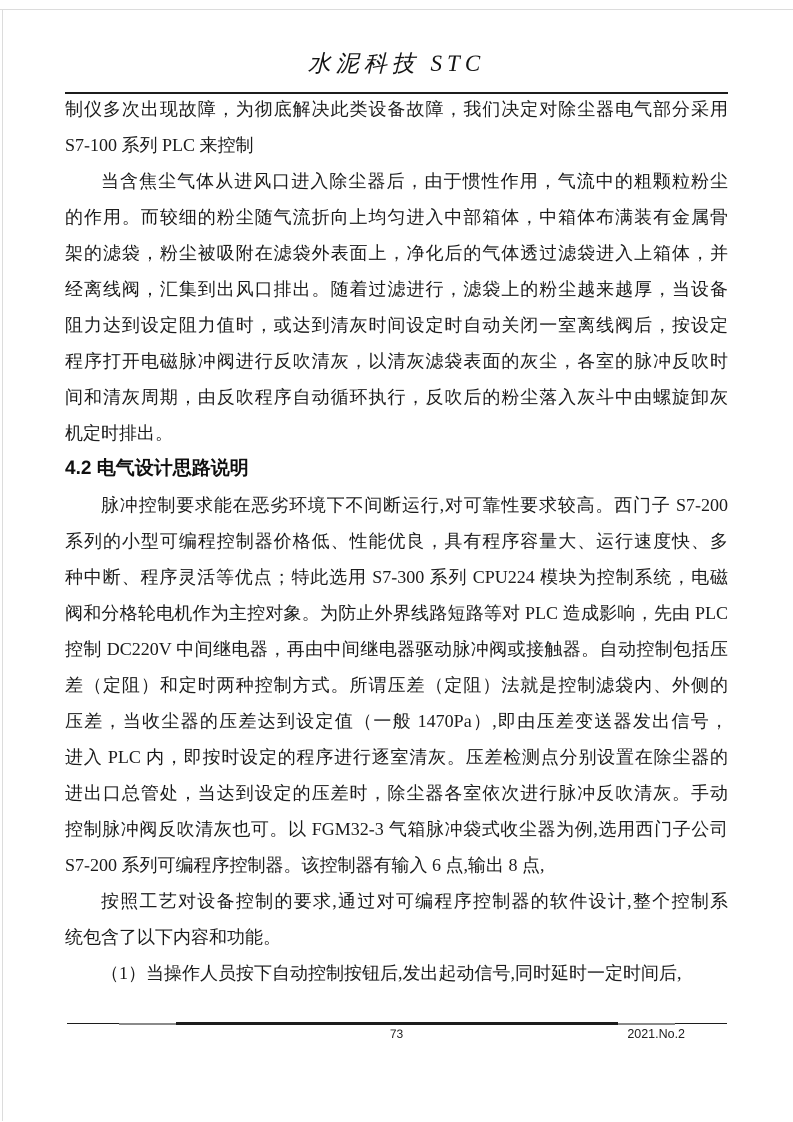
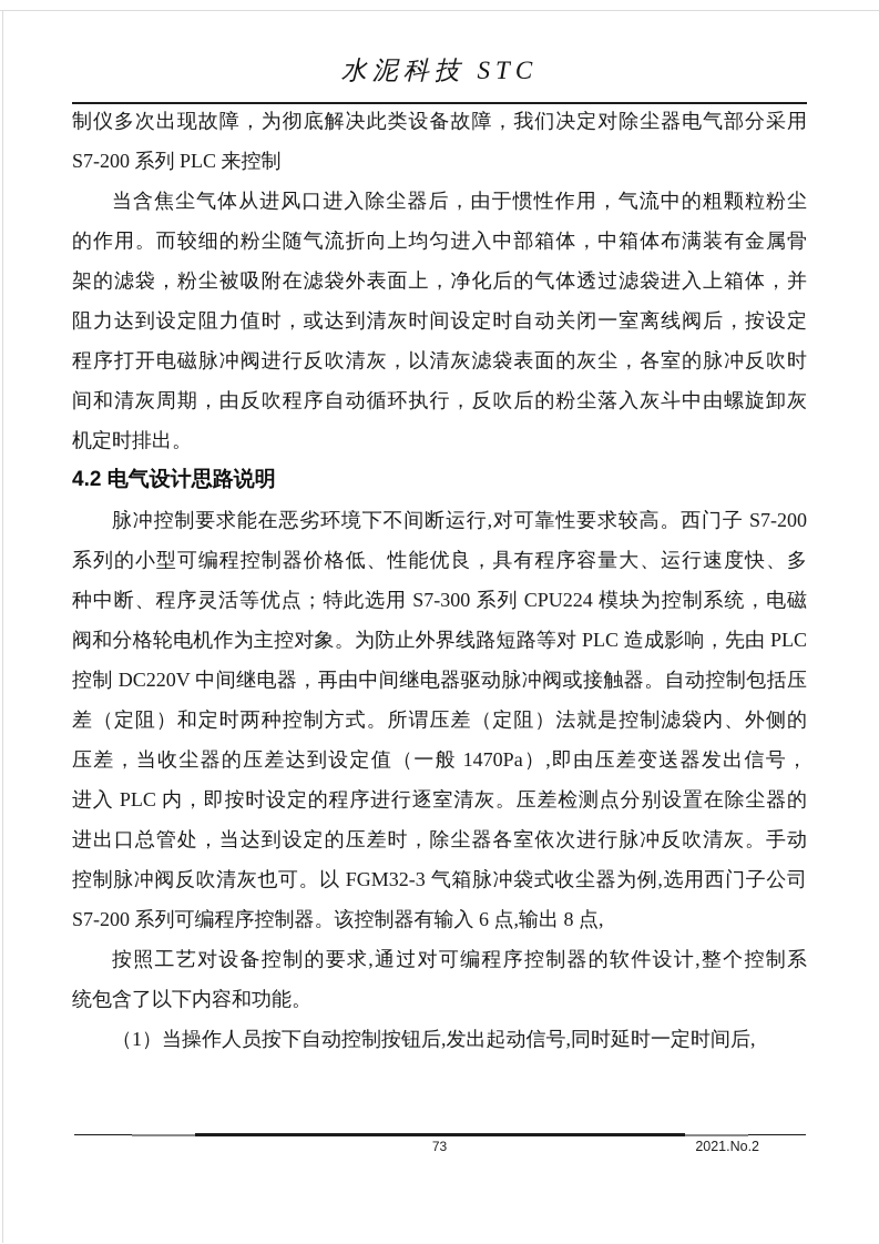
  水泥科技 STC
  制仪多次出现故障，为彻底解决此类设备故障，我们决定对除尘器电气部分采用
- S7-100 系列 PLC 来控制
+ S7-200 系列 PLC 来控制
  当含焦尘气体从进风口进入除尘器后，由于惯性作用，气流中的粗颗粒粉尘
  的作用。而较细的粉尘随气流折向上均匀进入中部箱体，中箱体布满装有金属骨
  架的滤袋，粉尘被吸附在滤袋外表面上，净化后的气体透过滤袋进入上箱体，并
- 经离线阀，汇集到出风口排出。随着过滤进行，滤袋上的粉尘越来越厚，当设备
  阻力达到设定阻力值时，或达到清灰时间设定时自动关闭一室离线阀后，按设定
  程序打开电磁脉冲阀进行反吹清灰，以清灰滤袋表面的灰尘，各室的脉冲反吹时
  间和清灰周期，由反吹程序自动循环执行，反吹后的粉尘落入灰斗中由螺旋卸灰
  机定时排出。
  4.2 电气设计思路说明
  脉冲控制要求能在恶劣环境下不间断运行,对可靠性要求较高。西门子 S7-200
  系列的小型可编程控制器价格低、性能优良，具有程序容量大、运行速度快、多
  种中断、程序灵活等优点；特此选用 S7-300 系列 CPU224 模块为控制系统，电磁
  阀和分格轮电机作为主控对象。为防止外界线路短路等对 PLC 造成影响，先由 PLC
  控制 DC220V 中间继电器，再由中间继电器驱动脉冲阀或接触器。自动控制包括压
  差（定阻）和定时两种控制方式。所谓压差（定阻）法就是控制滤袋内、外侧的
  压差，当收尘器的压差达到设定值（一般 1470Pa）,即由压差变送器发出信号，
  进入 PLC 内，即按时设定的程序进行逐室清灰。压差检测点分别设置在除尘器的
  进出口总管处，当达到设定的压差时，除尘器各室依次进行脉冲反吹清灰。手动
  控制脉冲阀反吹清灰也可。以 FGM32-3 气箱脉冲袋式收尘器为例,选用西门子公司
  S7-200 系列可编程序控制器。该控制器有输入 6 点,输出 8 点,
  按照工艺对设备控制的要求,通过对可编程序控制器的软件设计,整个控制系
  统包含了以下内容和功能。
  （1）当操作人员按下自动控制按钮后,发出起动信号,同时延时一定时间后,
  73
  2021.No.2
